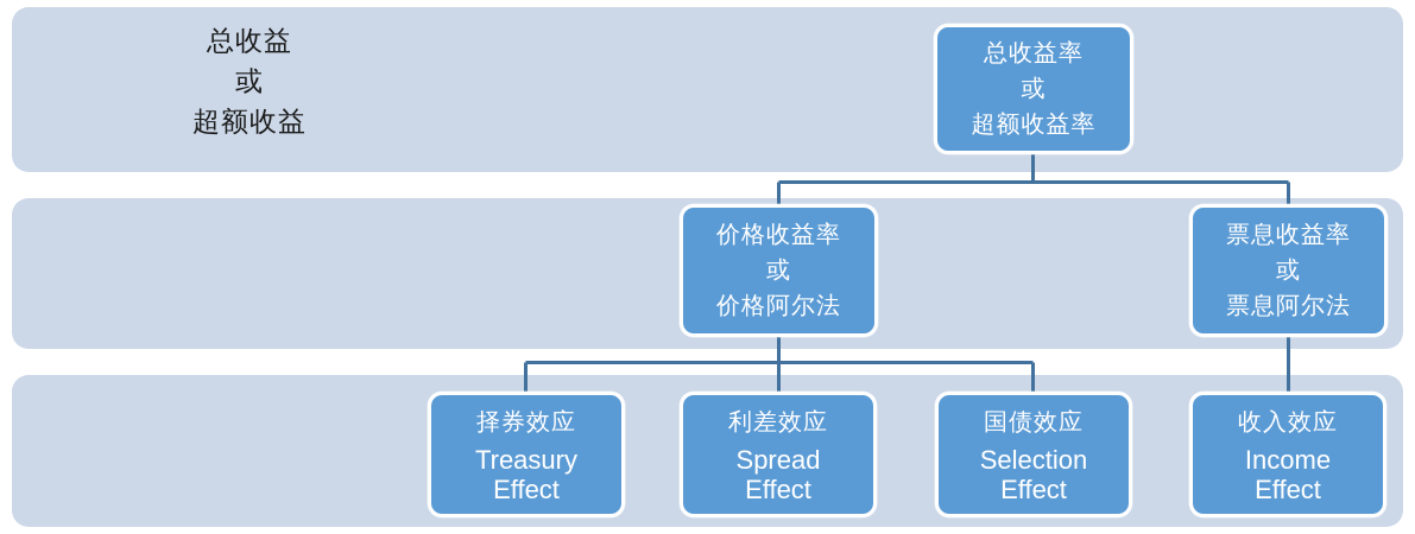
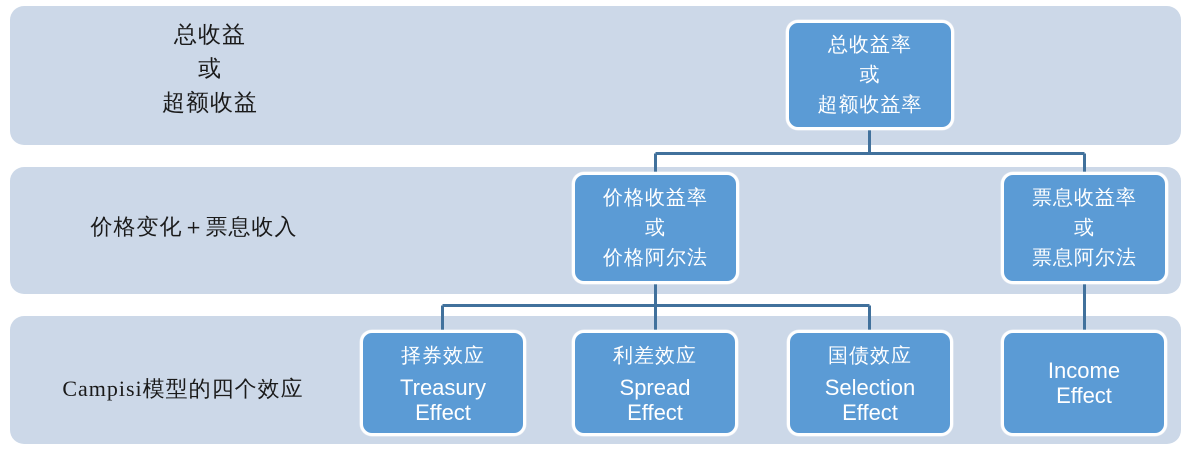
  总收益
  或
  超额收益
+ 价格变化＋票息收入
+ Campisi模型的四个效应
  总收益率
  或
  超额收益率
  价格收益率
  或
  价格阿尔法
  票息收益率
  或
  票息阿尔法
  择券效应
  Treasury
  Effect
  利差效应
  Spread
  Effect
  国债效应
  Selection
  Effect
- 收入效应
  Income
  Effect
